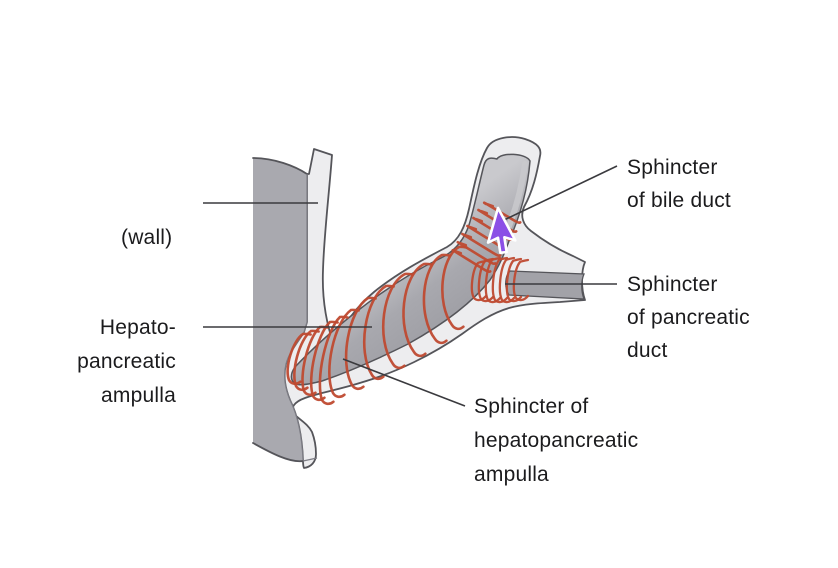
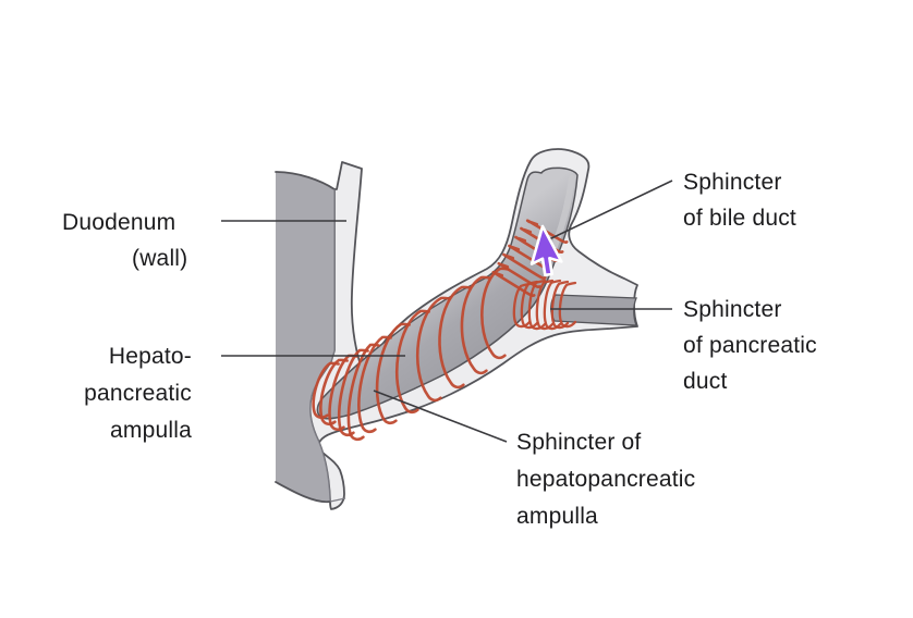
+ Duodenum
  (wall)
  Hepato-
  pancreatic
  ampulla
  Sphincter
  of bile duct
  Sphincter
  of pancreatic
  duct
  Sphincter of
  hepatopancreatic
  ampulla
